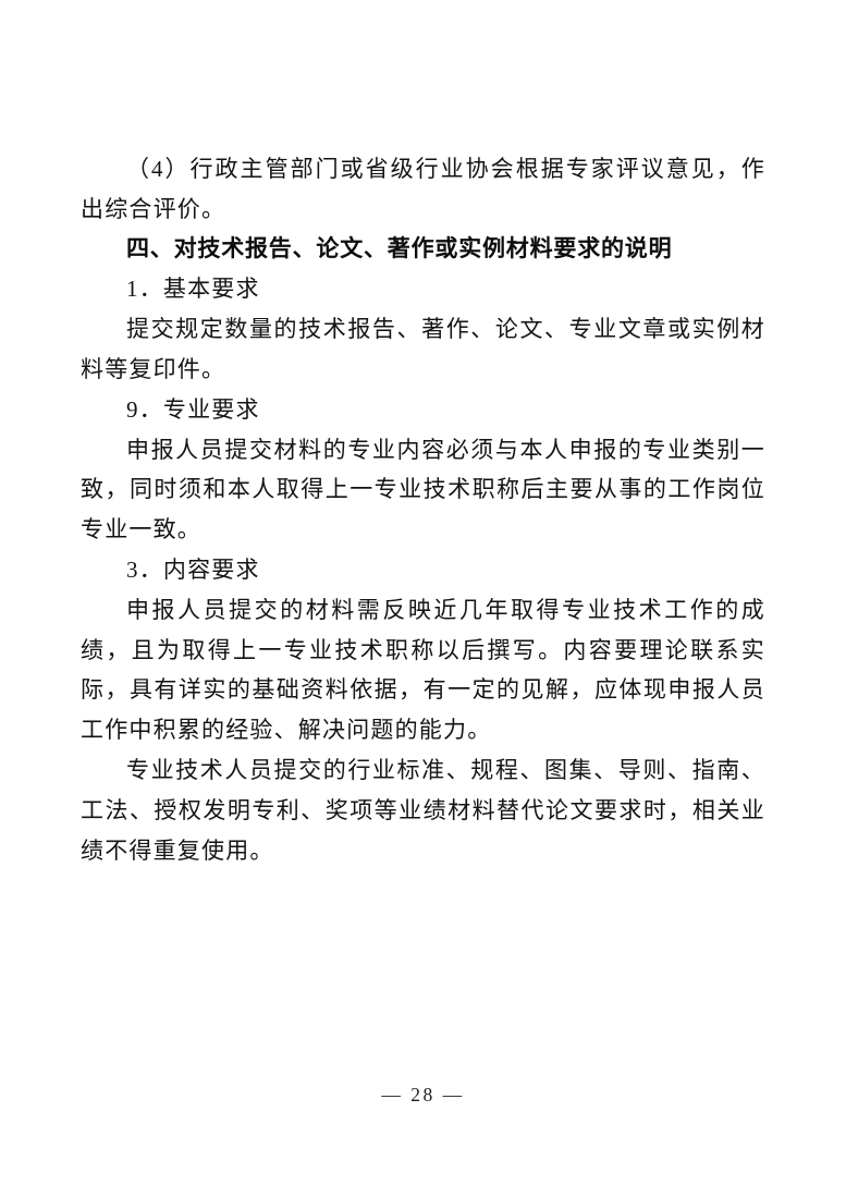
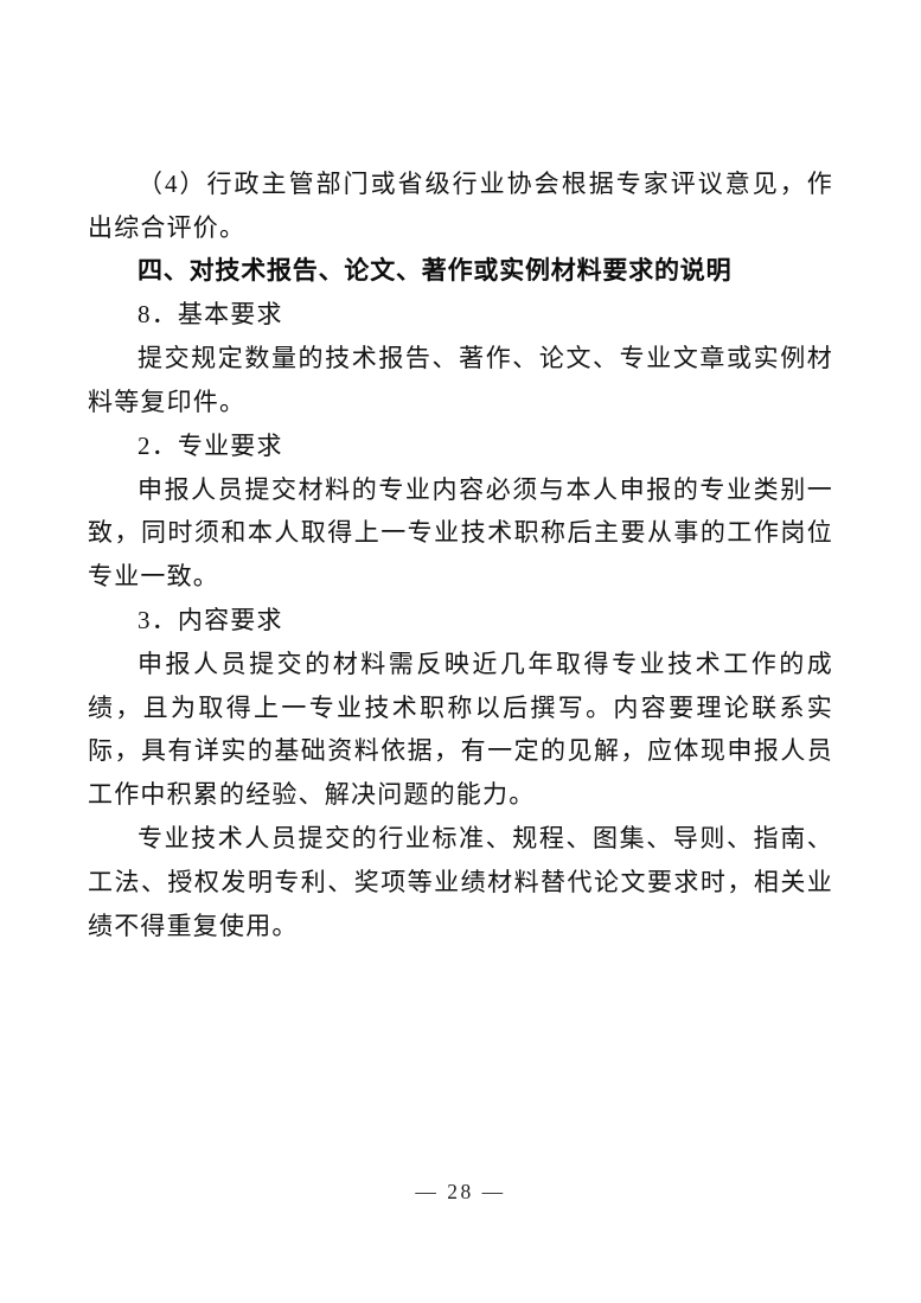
  （4）行政主管部门或省级行业协会根据专家评议意见，作出综合评价。
  四、对技术报告、论文、著作或实例材料要求的说明
- 1．基本要求
+ 8．基本要求
  提交规定数量的技术报告、著作、论文、专业文章或实例材料等复印件。
- 9．专业要求
+ 2．专业要求
  申报人员提交材料的专业内容必须与本人申报的专业类别一致，同时须和本人取得上一专业技术职称后主要从事的工作岗位专业一致。
  3．内容要求
  申报人员提交的材料需反映近几年取得专业技术工作的成绩，且为取得上一专业技术职称以后撰写。内容要理论联系实际，具有详实的基础资料依据，有一定的见解，应体现申报人员工作中积累的经验、解决问题的能力。
  专业技术人员提交的行业标准、规程、图集、导则、指南、工法、授权发明专利、奖项等业绩材料替代论文要求时，相关业绩不得重复使用。
  — 28 —
